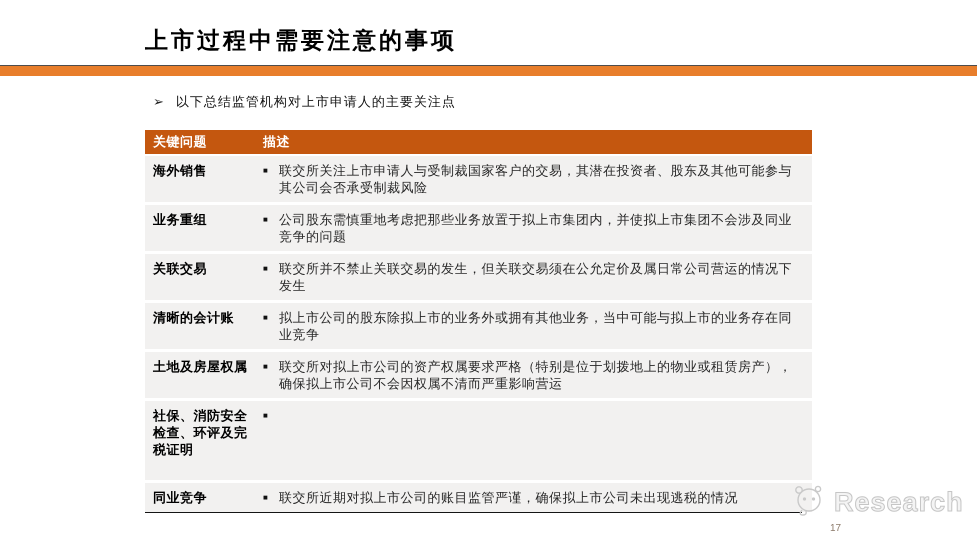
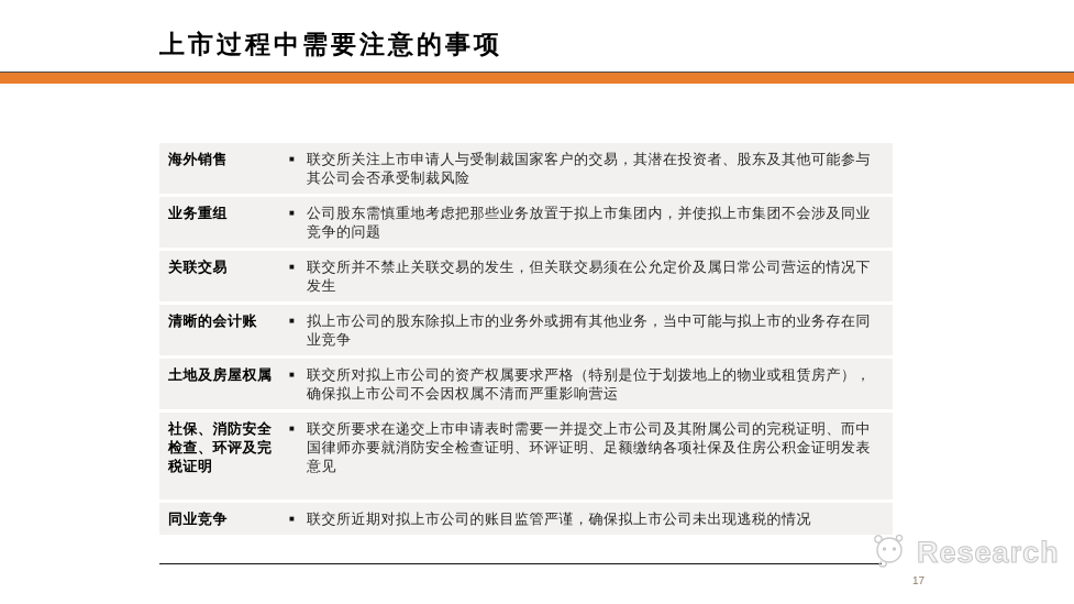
  上市过程中需要注意的事项
- ➢
- 以下总结监管机构对上市申请人的主要关注点
- 关键问题
- 描述
  海外销售
  ■
  联交所关注上市申请人与受制裁国家客户的交易，其潜在投资者、股东及其他可能参与其公司会否承受制裁风险
  业务重组
  ■
  公司股东需慎重地考虑把那些业务放置于拟上市集团内，并使拟上市集团不会涉及同业竞争的问题
  关联交易
  ■
  联交所并不禁止关联交易的发生，但关联交易须在公允定价及属日常公司营运的情况下发生
  清晰的会计账
  ■
  拟上市公司的股东除拟上市的业务外或拥有其他业务，当中可能与拟上市的业务存在同业竞争
  土地及房屋权属
  ■
  联交所对拟上市公司的资产权属要求严格（特别是位于划拨地上的物业或租赁房产），确保拟上市公司不会因权属不清而严重影响营运
  社保、消防安全检查、环评及完税证明
  ■
+ 联交所要求在递交上市申请表时需要一并提交上市公司及其附属公司的完税证明、而中国律师亦要就消防安全检查证明、环评证明、足额缴纳各项社保及住房公积金证明发表意见
  同业竞争
  ■
  联交所近期对拟上市公司的账目监管严谨，确保拟上市公司未出现逃税的情况
  Research
  17
